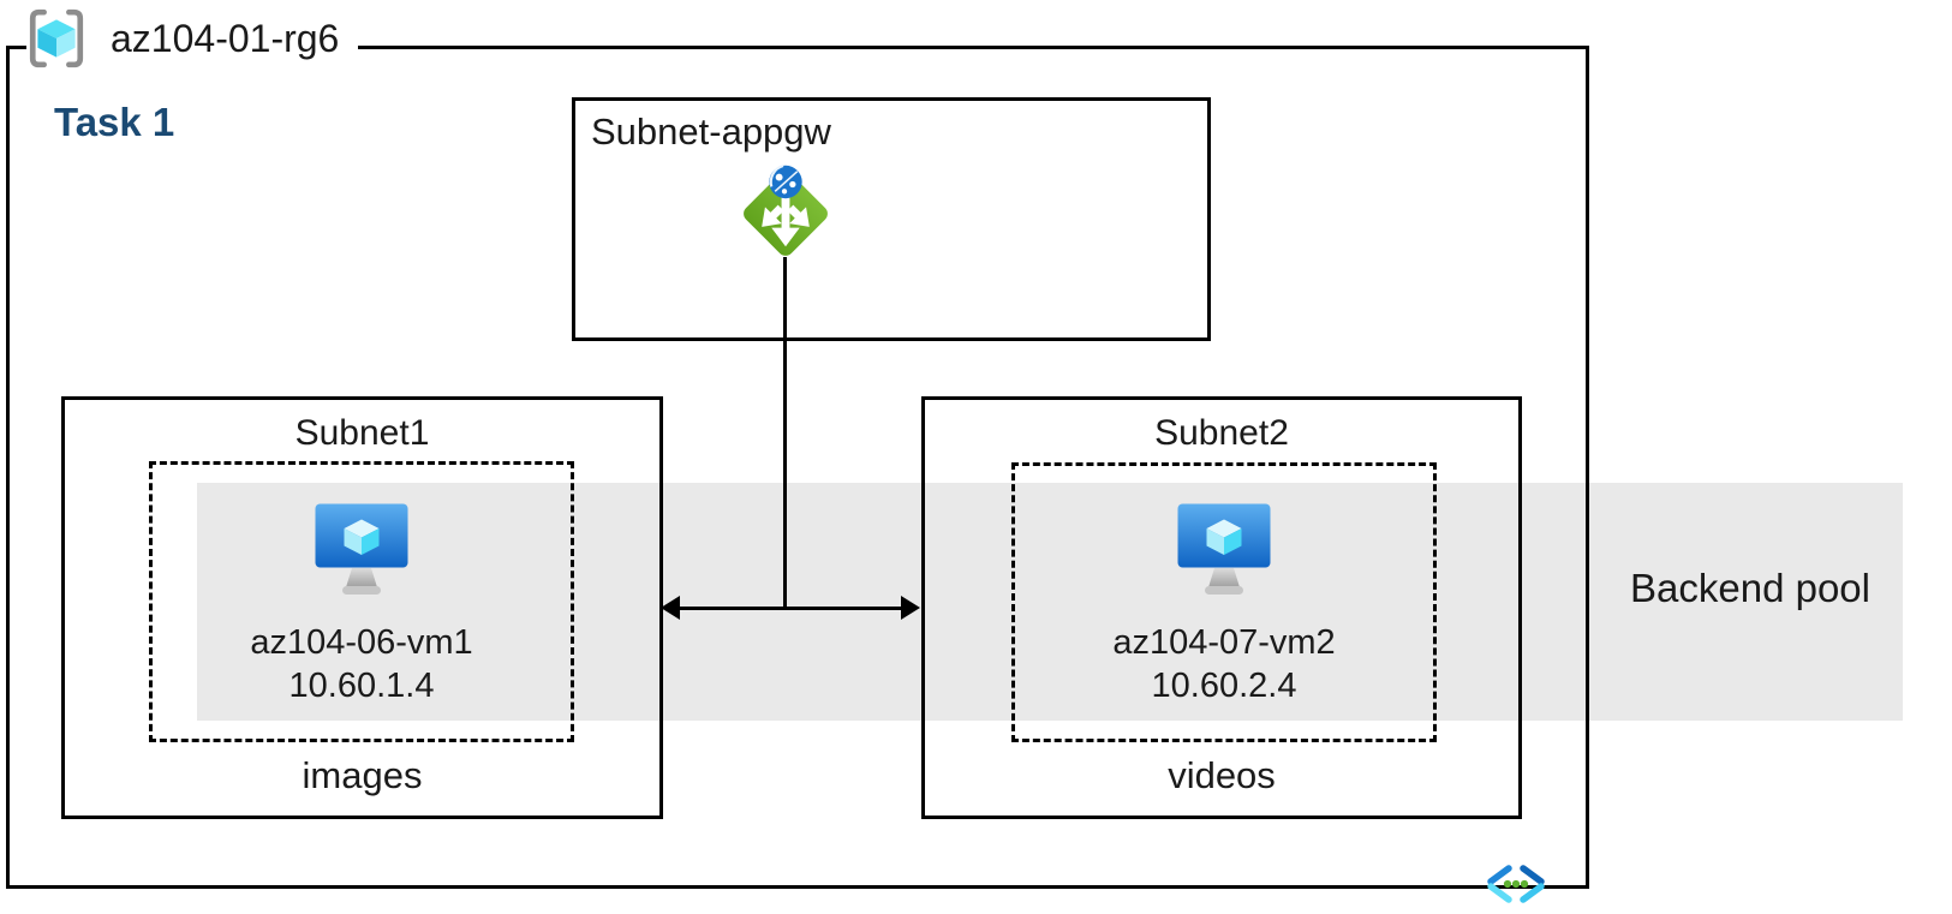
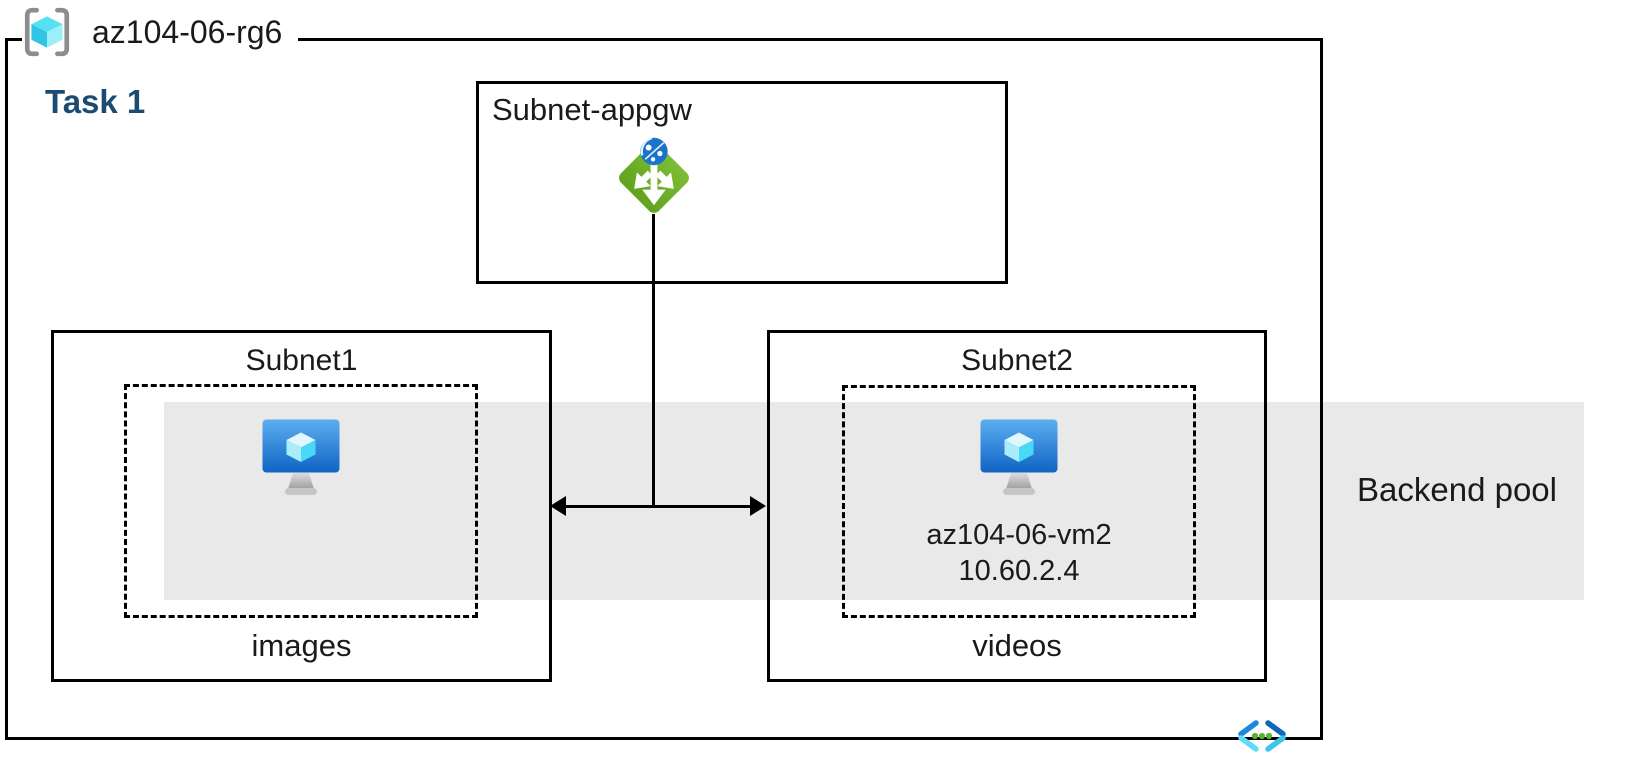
  Backend pool
- az104-01-rg6
+ az104-06-rg6
  Task 1
  Subnet-appgw
  Subnet1
- az104-06-vm1
- 10.60.1.4
  images
  Subnet2
- az104-07-vm2
+ az104-06-vm2
  10.60.2.4
  videos
